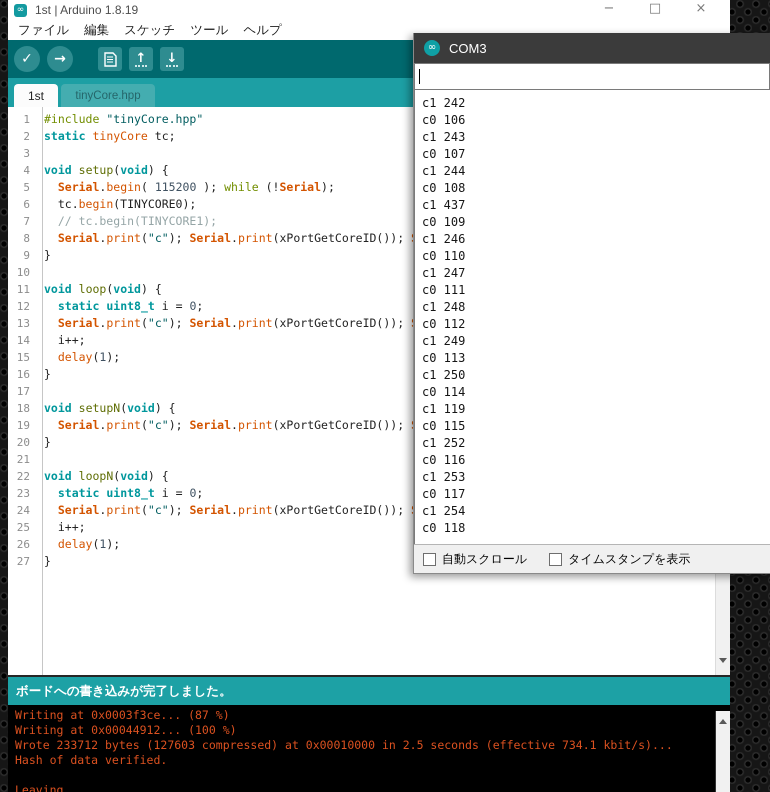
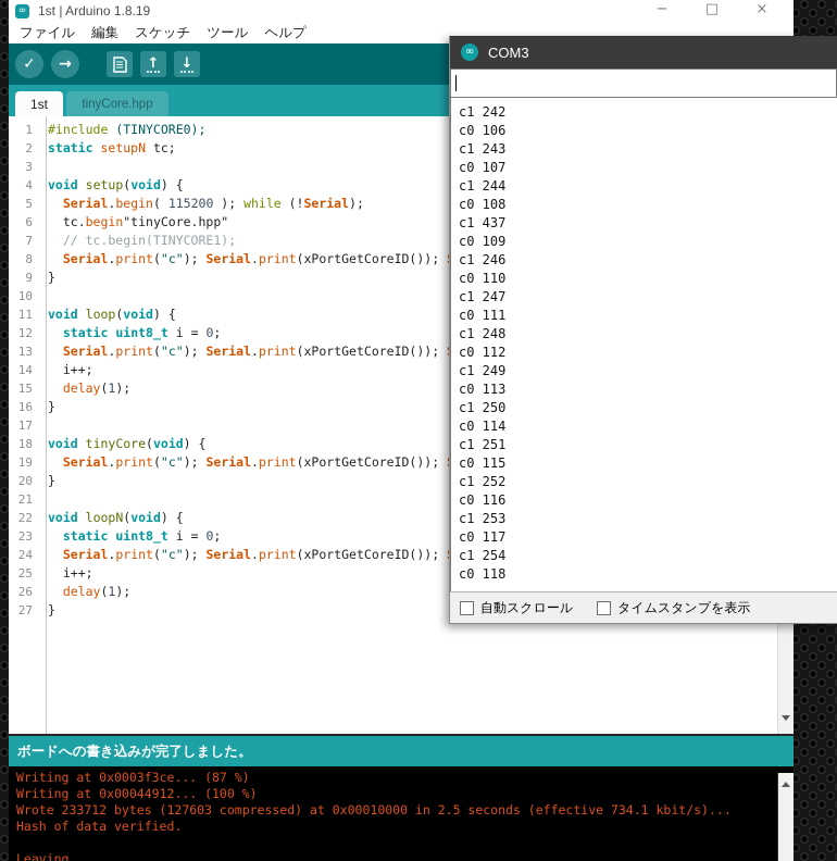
  ∞
  1st | Arduino 1.8.19
  −
  □
  ×
  ファイル
  編集
  スケッチ
  ツール
  ヘルプ
  ✓
  →
  ↑
  ↓
  1st
  tinyCore.hpp
  1
- #include "tinyCore.hpp"
+ #include (TINYCORE0);
  2
- static tinyCore tc;
+ static setupN tc;
  3
  4
  void setup(void) {
  5
  Serial.begin( 115200 ); while (!Serial);
  6
- tc.begin(TINYCORE0);
+ tc.begin"tinyCore.hpp"
  7
  // tc.begin(TINYCORE1);
  8
  Serial.print("c"); Serial.print(xPortGetCoreID());
  9
  }
  10
  11
  void loop(void) {
  12
  static uint8_t i = 0;
  13
  Serial.print("c"); Serial.print(xPortGetCoreID());
  14
  i++;
  15
  delay(1);
  16
  }
  17
  18
- void setupN(void) {
+ void tinyCore(void) {
  19
  Serial.print("c"); Serial.print(xPortGetCoreID());
  20
  }
  21
  22
  void loopN(void) {
  23
  static uint8_t i = 0;
  24
  Serial.print("c"); Serial.print(xPortGetCoreID());
  25
  i++;
  26
  delay(1);
  27
  }
  ボードへの書き込みが完了しました。
  Writing at 0x0003f3ce... (87 %)
  Writing at 0x00044912... (100 %)
  Wrote 233712 bytes (127603 compressed) at 0x00010000 in 2.5 seconds (effective 734.1 kbit/s)...
  Hash of data verified.
  Leaving...
  ∞
  COM3
  c1 242
  c0 106
  c1 243
  c0 107
  c1 244
  c0 108
  c1 437
  c0 109
  c1 246
  c0 110
  c1 247
  c0 111
  c1 248
  c0 112
  c1 249
  c0 113
  c1 250
  c0 114
- c1 119
+ c1 251
  c0 115
  c1 252
  c0 116
  c1 253
  c0 117
  c1 254
  c0 118
  自動スクロール
  タイムスタンプを表示
